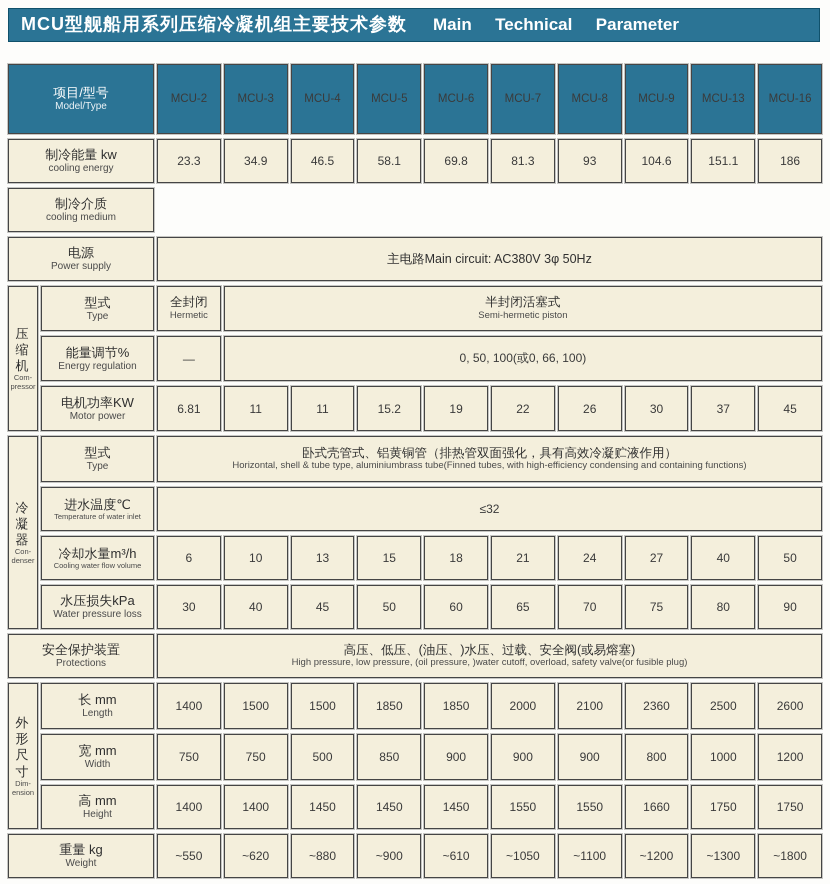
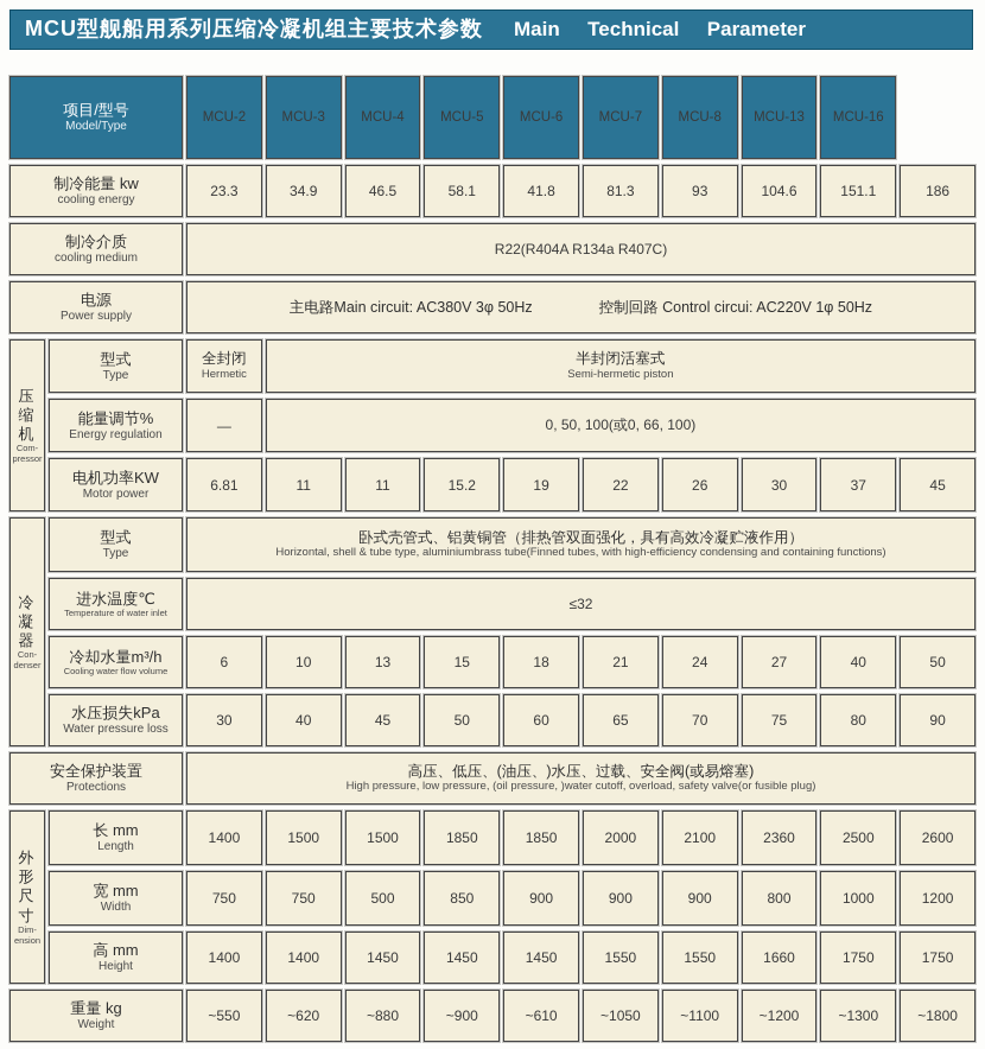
  MCU型舰船用系列压缩冷凝机组主要技术参数
  Main Technical Parameter
  项目/型号
  Model/Type
  MCU-2
  MCU-3
  MCU-4
  MCU-5
  MCU-6
  MCU-7
  MCU-8
- MCU-9
  MCU-13
  MCU-16
  制冷能量 kw
  cooling energy
  23.3
  34.9
  46.5
  58.1
- 69.8
+ 41.8
  81.3
  93
  104.6
  151.1
  186
  制冷介质
  cooling medium
+ R22(R404A R134a R407C)
  电源
  Power supply
  主电路Main circuit: AC380V 3φ 50Hz
+ 控制回路 Control circui: AC220V 1φ 50Hz
  压
  缩
  机
  Com-
  pressor
  型式
  Type
  全封闭
  Hermetic
  半封闭活塞式
  Semi-hermetic piston
  能量调节%
  Energy regulation
  —
  0, 50, 100(或0, 66, 100)
  电机功率KW
  Motor power
  6.81
  11
  11
  15.2
  19
  22
  26
  30
  37
  45
  冷
  凝
  器
  Con-
  denser
  型式
  Type
  卧式壳管式、铝黄铜管（排热管双面强化，具有高效冷凝贮液作用）
  Horizontal, shell & tube type, aluminiumbrass tube(Finned tubes, with high-efficiency condensing and containing functions)
  进水温度℃
  Temperature of water inlet
  ≤32
  冷却水量m³/h
  Cooling water flow volume
  6
  10
  13
  15
  18
  21
  24
  27
  40
  50
  水压损失kPa
  Water pressure loss
  30
  40
  45
  50
  60
  65
  70
  75
  80
  90
  安全保护装置
  Protections
  高压、低压、(油压、)水压、过载、安全阀(或易熔塞)
  High pressure, low pressure, (oil pressure, )water cutoff, overload, safety valve(or fusible plug)
  外形
  尺寸
  Dim-
  ension
  长 mm
  Length
  1400
  1500
  1500
  1850
  1850
  2000
  2100
  2360
  2500
  2600
  宽 mm
  Width
  750
  750
  500
  850
  900
  900
  900
  800
  1000
  1200
  高 mm
  Height
  1400
  1400
  1450
  1450
  1450
  1550
  1550
  1660
  1750
  1750
  重量 kg
  Weight
  ~550
  ~620
  ~880
  ~900
  ~610
  ~1050
  ~1100
  ~1200
  ~1300
  ~1800
